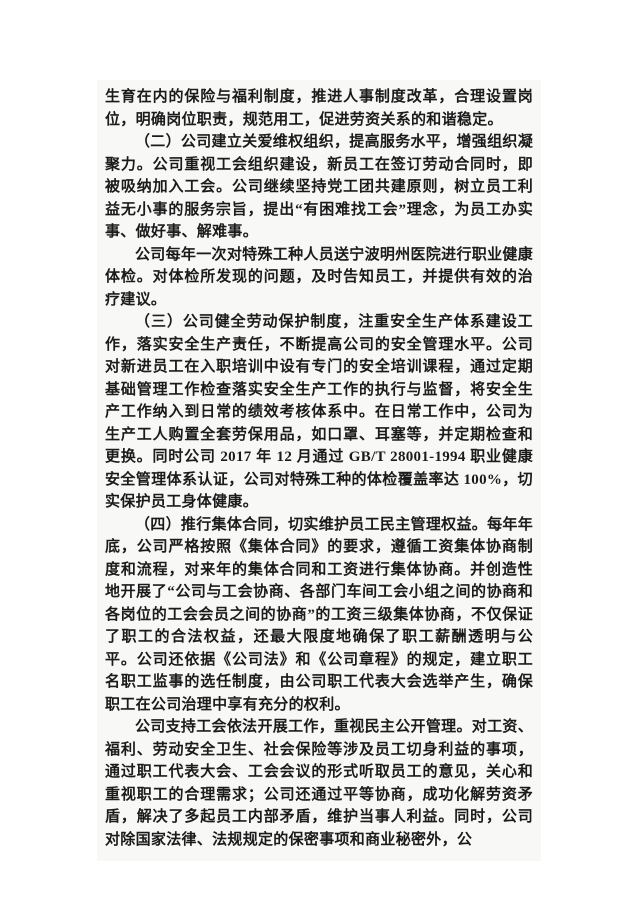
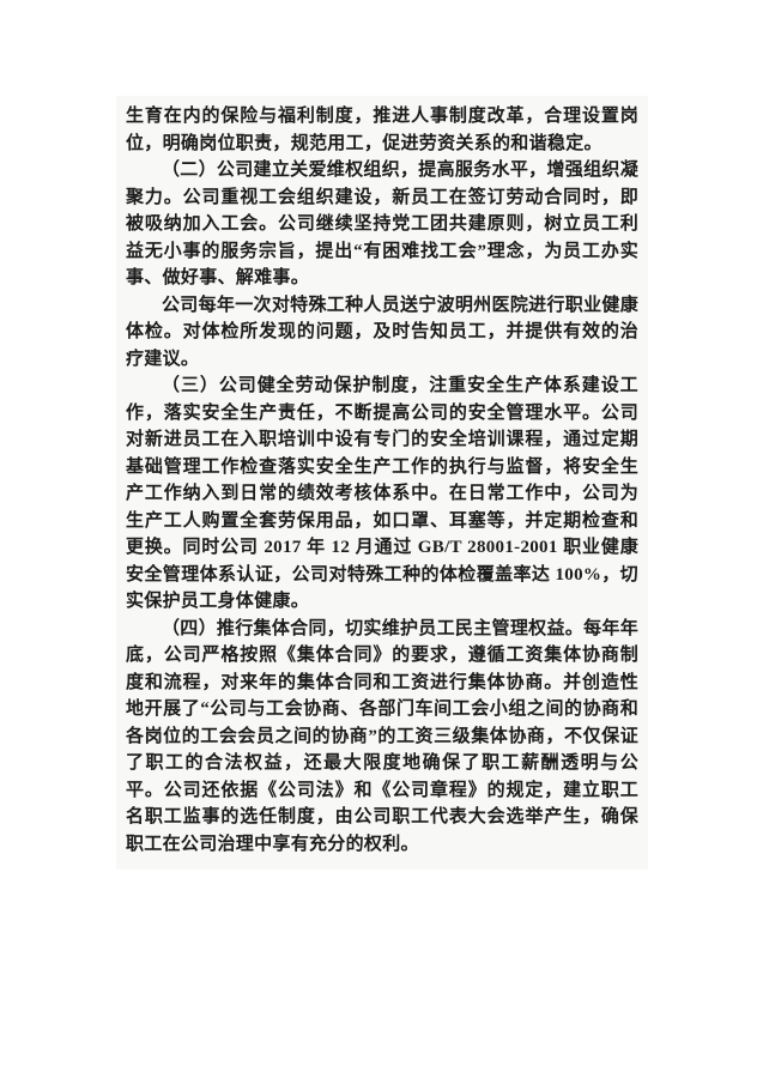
  生育在内的保险与福利制度，推进人事制度改革，合理设置岗位，明确岗位职责，规范用工，促进劳资关系的和谐稳定。
  （二）公司建立关爱维权组织，提高服务水平，增强组织凝聚力。公司重视工会组织建设，新员工在签订劳动合同时，即被吸纳加入工会。公司继续坚持党工团共建原则，树立员工利益无小事的服务宗旨，提出“有困难找工会”理念，为员工办实事、做好事、解难事。
  公司每年一次对特殊工种人员送宁波明州医院进行职业健康体检。对体检所发现的问题，及时告知员工，并提供有效的治疗建议。
- （三）公司健全劳动保护制度，注重安全生产体系建设工作，落实安全生产责任，不断提高公司的安全管理水平。公司对新进员工在入职培训中设有专门的安全培训课程，通过定期基础管理工作检查落实安全生产工作的执行与监督，将安全生产工作纳入到日常的绩效考核体系中。在日常工作中，公司为生产工人购置全套劳保用品，如口罩、耳塞等，并定期检查和更换。同时公司 2017 年 12 月通过 GB/T 28001-1994 职业健康安全管理体系认证，公司对特殊工种的体检覆盖率达 100%，切实保护员工身体健康。
+ （三）公司健全劳动保护制度，注重安全生产体系建设工作，落实安全生产责任，不断提高公司的安全管理水平。公司对新进员工在入职培训中设有专门的安全培训课程，通过定期基础管理工作检查落实安全生产工作的执行与监督，将安全生产工作纳入到日常的绩效考核体系中。在日常工作中，公司为生产工人购置全套劳保用品，如口罩、耳塞等，并定期检查和更换。同时公司 2017 年 12 月通过 GB/T 28001-2001 职业健康安全管理体系认证，公司对特殊工种的体检覆盖率达 100%，切实保护员工身体健康。
  （四）推行集体合同，切实维护员工民主管理权益。每年年底，公司严格按照《集体合同》的要求，遵循工资集体协商制度和流程，对来年的集体合同和工资进行集体协商。并创造性地开展了“公司与工会协商、各部门车间工会小组之间的协商和各岗位的工会会员之间的协商”的工资三级集体协商，不仅保证了职工的合法权益，还最大限度地确保了职工薪酬透明与公平。公司还依据《公司法》和《公司章程》的规定，建立职工名职工监事的选任制度，由公司职工代表大会选举产生，确保职工在公司治理中享有充分的权利。
- 公司支持工会依法开展工作，重视民主公开管理。对工资、福利、劳动安全卫生、社会保险等涉及员工切身利益的事项，通过职工代表大会、工会会议的形式听取员工的意见，关心和重视职工的合理需求；公司还通过平等协商，成功化解劳资矛盾，解决了多起员工内部矛盾，维护当事人利益。同时，公司对除国家法律、法规规定的保密事项和商业秘密外，公
